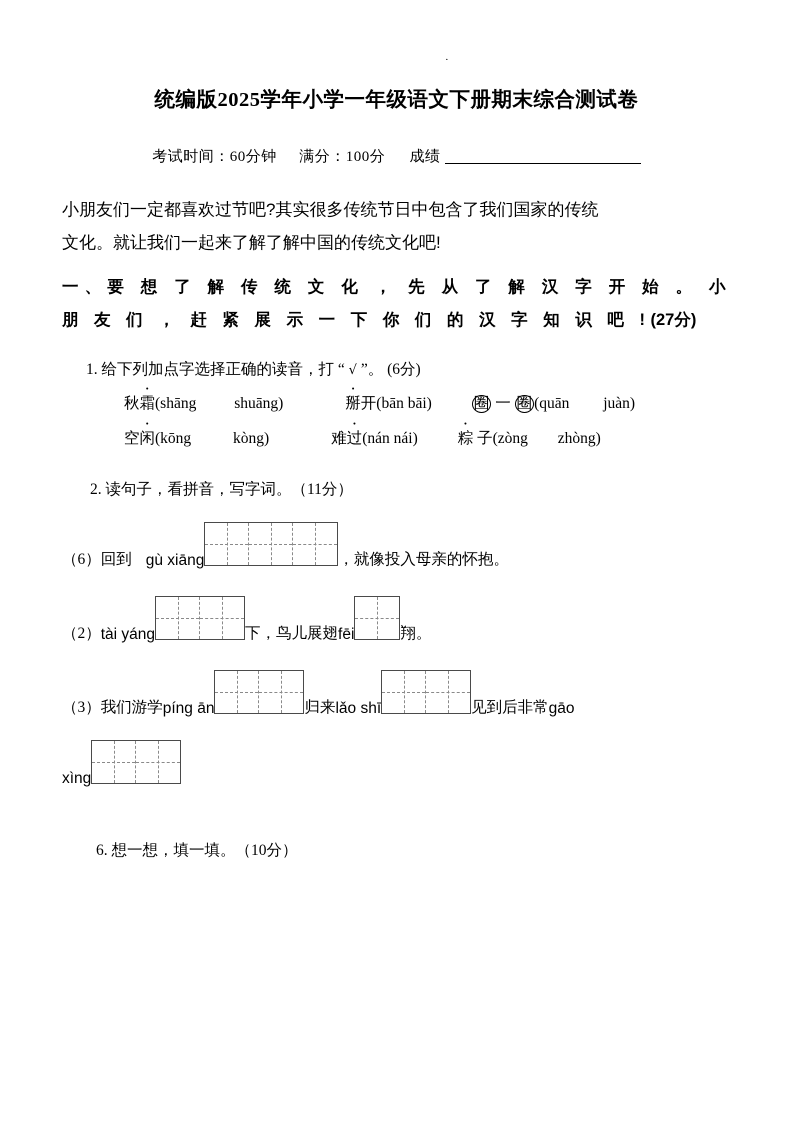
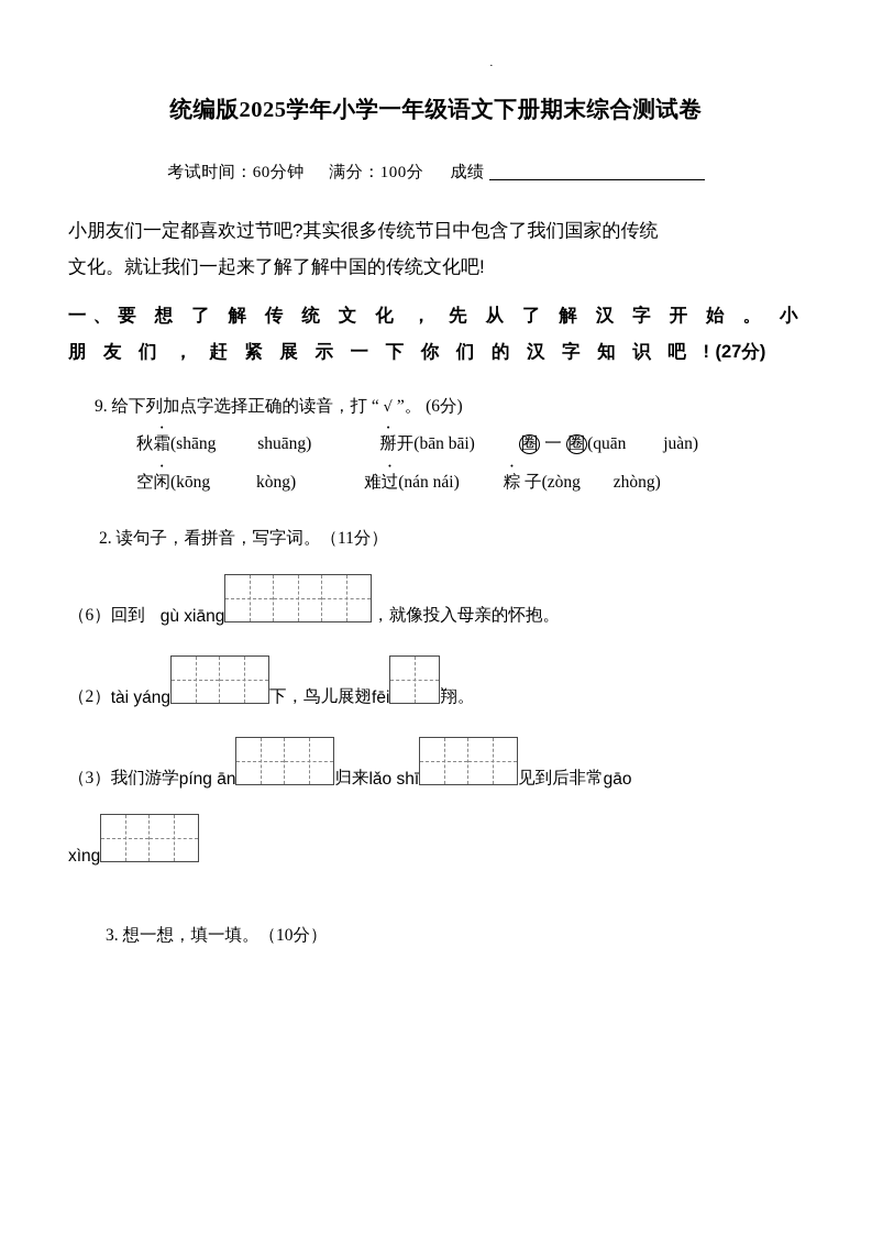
  ·
  统编版2025学年小学一年级语文下册期末综合测试卷
  考试时间：60分钟 满分：100分 成绩
  小朋友们一定都喜欢过节吧?其实很多传统节日中包含了我们国家的传统
  文化。就让我们一起来了解了解中国的传统文化吧!
  一、要 想 了 解 传 统 文 化 ， 先 从 了 解 汉 字 开 始 。 小 朋 友 们 ， 赶 紧 展 示 一 下 你 们 的 汉 字 知 识 吧 !(27分)
- 1. 给下列加点字选择正确的读音，打 “ √ ”。 (6分)
+ 9. 给下列加点字选择正确的读音，打 “ √ ”。 (6分)
  秋霜(shāng shuāng)
  掰开(bān bāi)
  圈 一 圈(quān juàn)
  空闲(kōng kòng)
  难过(nán nái)
  粽 子(zòng zhòng)
  2. 读句子，看拼音，写字词。（11分）
  （6）
  回到
  gù xiāng
  ，就像投入母亲的怀抱。
  （2）
  tài yáng
  下，鸟儿展翅
  fēi
  翔。
  （3）
  我们游学
  píng ān
  归来
  lǎo shī
  见到后非常
  gāo
  xìng
- 6. 想一想，填一填。（10分）
+ 3. 想一想，填一填。（10分）
